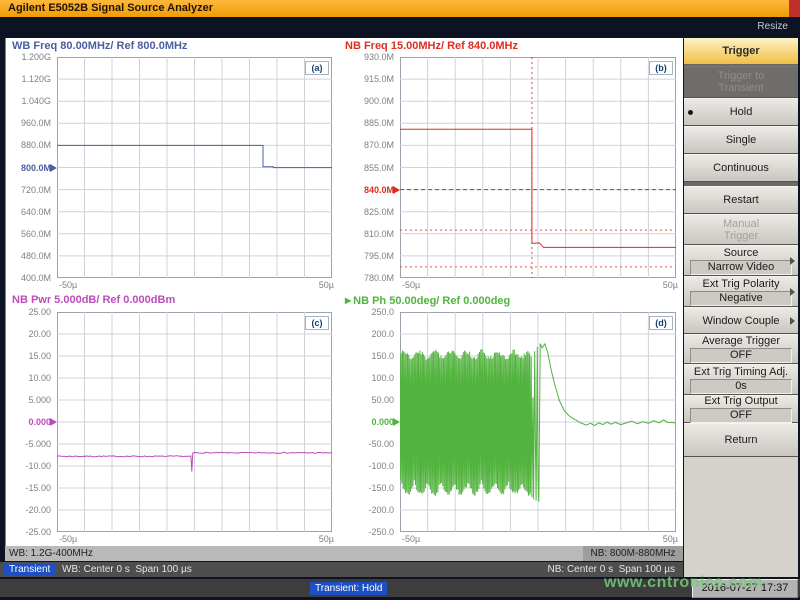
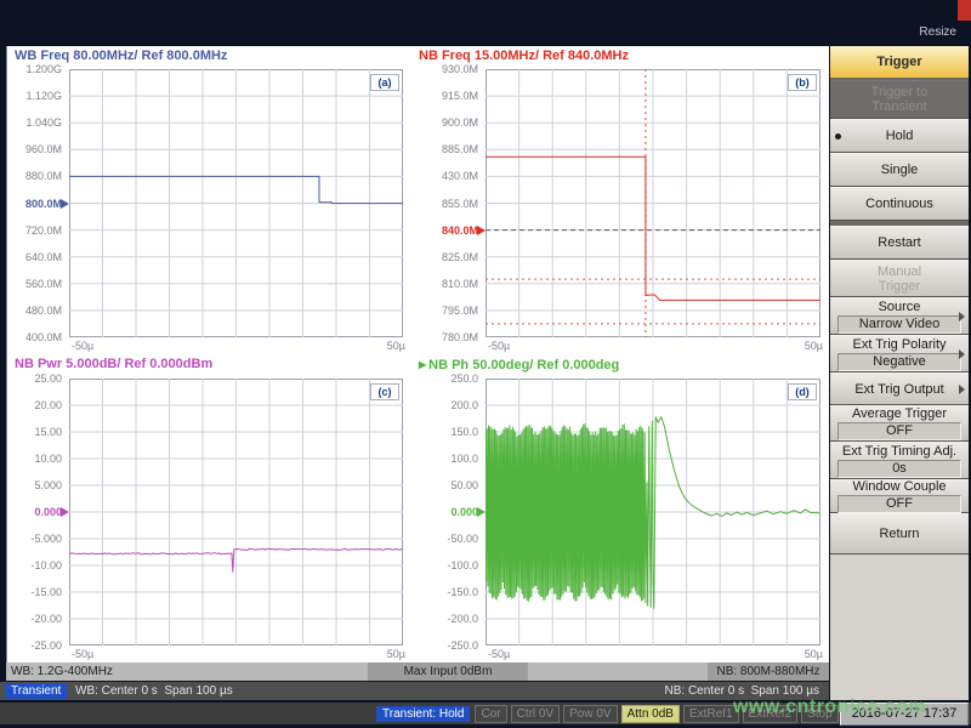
- Agilent E5052B Signal Source Analyzer
  Resize
  WB Freq 80.00MHz/ Ref 800.0MHz
  1.200G
  1.120G
  1.040G
  960.0M
  880.0M
  800.0M
  720.0M
  640.0M
  560.0M
  480.0M
  400.0M
  -50µ
  50µ
  (a)
  NB Freq 15.00MHz/ Ref 840.0MHz
  930.0M
  915.0M
  900.0M
  885.0M
- 870.0M
+ 430.0M
  855.0M
  840.0M
  825.0M
  810.0M
  795.0M
  780.0M
  -50µ
  50µ
  (b)
  NB Pwr 5.000dB/ Ref 0.000dBm
  25.00
  20.00
  15.00
  10.00
  5.000
  0.000
  -5.000
  -10.00
  -15.00
  -20.00
  -25.00
  -50µ
  50µ
  (c)
  ▶ NB Ph 50.00deg/ Ref 0.000deg
  250.0
  200.0
  150.0
  100.0
  50.00
  0.000
  -50.00
  -100.0
  -150.0
  -200.0
  -250.0
  -50µ
  50µ
  (d)
  WB: 1.2G-400MHz
+ Max Input 0dBm
  NB: 800M-880MHz
  Transient
  WB: Center 0 s Span 100 µs
  NB: Center 0 s Span 100 µs
  Transient: Hold
+ Cor
+ Ctrl 0V
+ Pow 0V
+ Attn 0dB
+ ExtRef1
+ ExtRef2
+ Stop
  2016-07-27 17:37
  www.cntronics.com
  Trigger
  Trigger to
  Transient
  Hold
  Single
  Continuous
  Restart
  Manual
  Trigger
  Source
  Narrow Video
  Ext Trig Polarity
  Negative
- Window Couple
+ Ext Trig Output
  Average Trigger
  OFF
  Ext Trig Timing Adj.
  0s
- Ext Trig Output
+ Window Couple
  OFF
  Return
